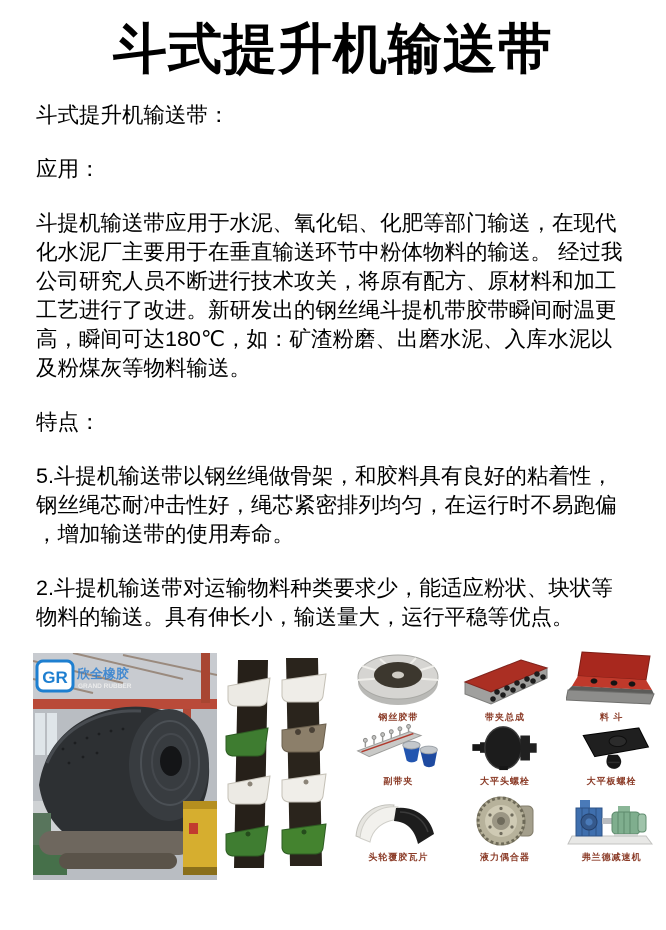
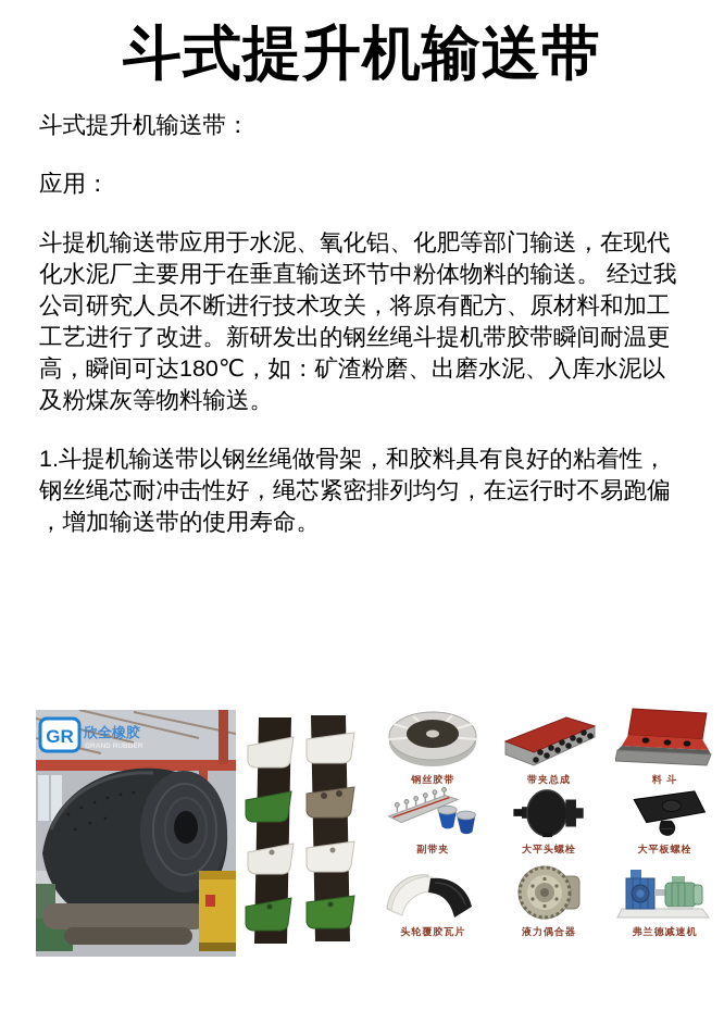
  斗式提升机输送带
  斗式提升机输送带：
  应用：
  斗提机输送带应用于水泥、氧化铝、化肥等部门输送，在现代化水泥厂主要用于在垂直输送环节中粉体物料的输送。 经过我公司研究人员不断进行技术攻关，将原有配方、原材料和加工工艺进行了改进。新研发出的钢丝绳斗提机带胶带瞬间耐温更高，瞬间可达180℃，如：矿渣粉磨、出磨水泥、入库水泥以及粉煤灰等物料输送。
- 特点：
- 5.斗提机输送带以钢丝绳做骨架，和胶料具有良好的粘着性，钢丝绳芯耐冲击性好，绳芯紧密排列均匀，在运行时不易跑偏，增加输送带的使用寿命。
+ 1.斗提机输送带以钢丝绳做骨架，和胶料具有良好的粘着性，钢丝绳芯耐冲击性好，绳芯紧密排列均匀，在运行时不易跑偏，增加输送带的使用寿命。
- 2.斗提机输送带对运输物料种类要求少，能适应粉状、块状等物料的输送。具有伸长小，输送量大，运行平稳等优点。
  GR
  欣全橡胶
  钢丝胶带
  带夹总成
  料 斗
  副带夹
  大平头螺栓
  大平板螺栓
  头轮覆胶瓦片
  液力偶合器
  弗兰德减速机
